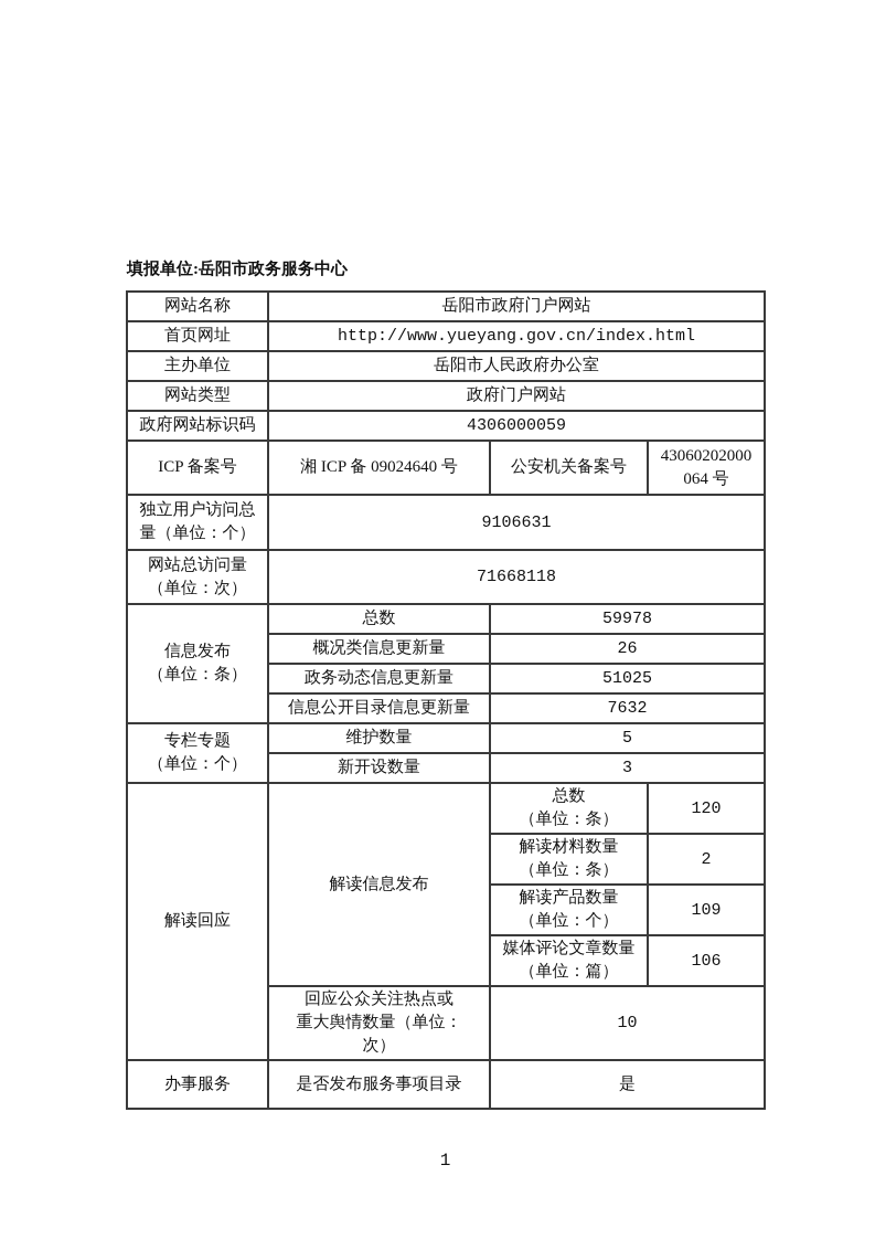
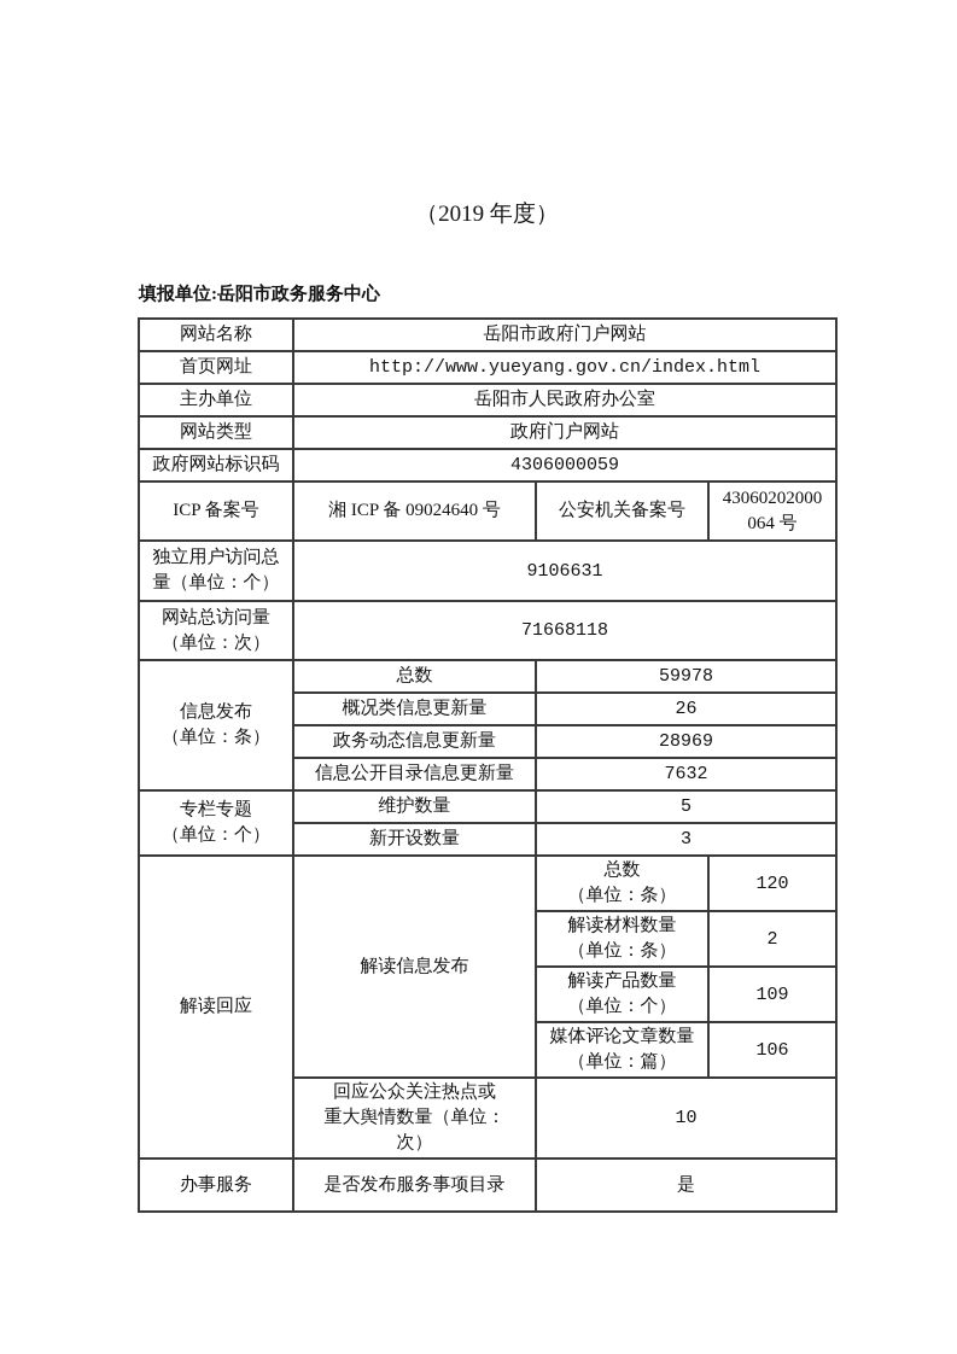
+ （2019 年度）
  填报单位:岳阳市政务服务中心
  网站名称	岳阳市政府门户网站
  首页网址	http://www.yueyang.gov.cn/index.html
  主办单位	岳阳市人民政府办公室
  网站类型	政府门户网站
  政府网站标识码	4306000059
  ICP 备案号	湘 ICP 备 09024640 号	公安机关备案号	43060202000 064 号
  独立用户访问总 量（单位：个）	9106631
  网站总访问量 （单位：次）	71668118
  信息发布 （单位：条）	总数	59978
  概况类信息更新量	26
- 政务动态信息更新量	51025
+ 政务动态信息更新量	28969
  信息公开目录信息更新量	7632
  专栏专题 （单位：个）	维护数量	5
  新开设数量	3
  解读回应	解读信息发布	总数 （单位：条）	120
  解读材料数量 （单位：条）	2
  解读产品数量 （单位：个）	109
  媒体评论文章数量 （单位：篇）	106
  回应公众关注热点或 重大舆情数量（单位： 次）	10
  办事服务	是否发布服务事项目录	是
- 1
